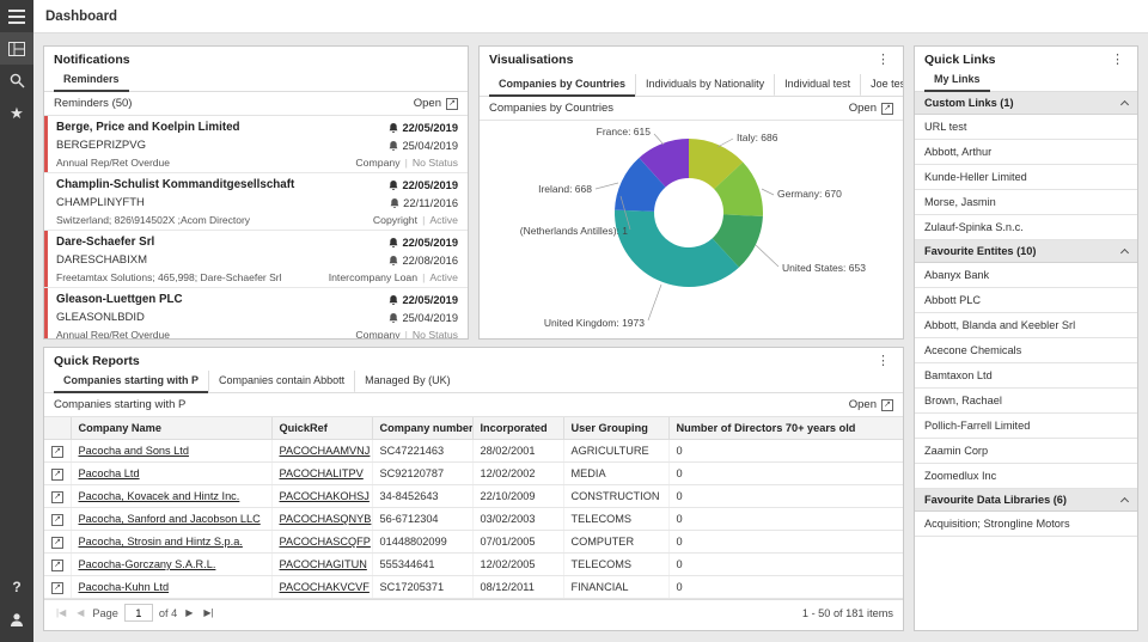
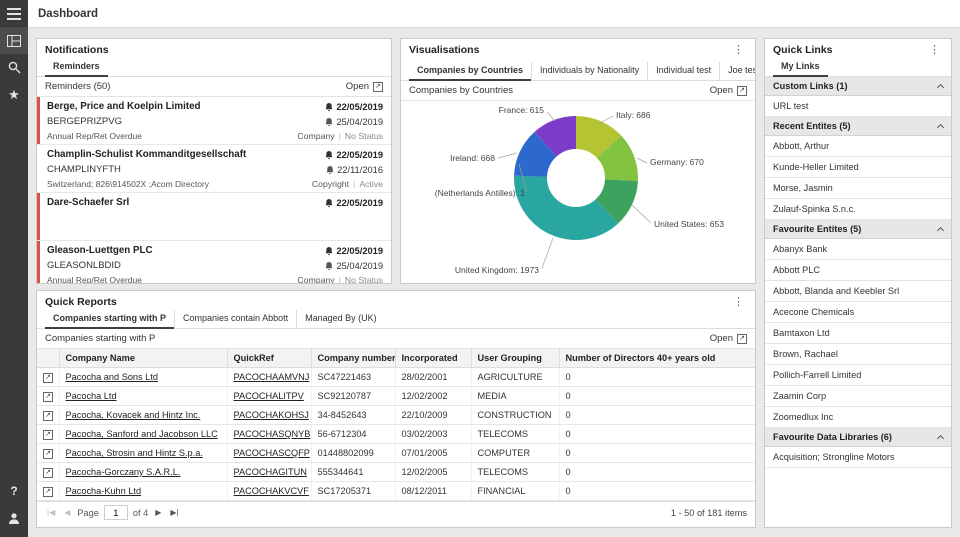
  ★
  ?
  Dashboard
  Notifications
  Reminders
  Reminders (50)
  Open
  Berge, Price and Koelpin Limited
  22/05/2019
  BERGEPRIZPVG
  25/04/2019
  Annual Rep/Ret Overdue
  Company | No Status
  Champlin-Schulist Kommanditgesellschaft
  22/05/2019
  CHAMPLINYFTH
  22/11/2016
  Switzerland; 826\914502X ;Acom Directory
  Copyright | Active
  Dare-Schaefer Srl
  22/05/2019
- DARESCHABIXM
- 22/08/2016
- Freetamtax Solutions; 465,998; Dare-Schaefer Srl
- Intercompany Loan | Active
  Gleason-Luettgen PLC
  22/05/2019
  GLEASONLBDID
  25/04/2019
  Annual Rep/Ret Overdue
  Company | No Status
  Visualisations
  ⋮
  Companies by Countries
  Individuals by Nationality
  Individual test
  Joe tes
  Companies by Countries
  Open
  Italy: 686
  Germany: 670
  United States: 653
  United Kingdom: 1973
  Ireland: 668
  (Netherlands Antilles): 1
  France: 615
  Quick Reports
  ⋮
  Companies starting with P
  Companies contain Abbott
  Managed By (UK)
  Companies starting with P
  Open
- 	Company Name	QuickRef	Company number	Incorporated	User Grouping	Number of Directors 70+ years old
+ 	Company Name	QuickRef	Company number	Incorporated	User Grouping	Number of Directors 40+ years old
  	Pacocha and Sons Ltd	PACOCHAAMVNJ	SC47221463	28/02/2001	AGRICULTURE	0
  	Pacocha Ltd	PACOCHALITPV	SC92120787	12/02/2002	MEDIA	0
  	Pacocha, Kovacek and Hintz Inc.	PACOCHAKOHSJ	34-8452643	22/10/2009	CONSTRUCTION	0
  	Pacocha, Sanford and Jacobson LLC	PACOCHASQNYB	56-6712304	03/02/2003	TELECOMS	0
  	Pacocha, Strosin and Hintz S.p.a.	PACOCHASCQFP	01448802099	07/01/2005	COMPUTER	0
  	Pacocha-Gorczany S.A.R.L.	PACOCHAGITUN	555344641	12/02/2005	TELECOMS	0
  	Pacocha-Kuhn Ltd	PACOCHAKVCVF	SC17205371	08/12/2011	FINANCIAL	0
  |◀
  ◀
  Page
  1
  of 4
  ▶
  ▶|
  1 - 50 of 181 items
  Quick Links
  ⋮
  My Links
  Custom Links (1)
  URL test
+ Recent Entites (5)
  Abbott, Arthur
  Kunde-Heller Limited
  Morse, Jasmin
  Zulauf-Spinka S.n.c.
- Favourite Entites (10)
+ Favourite Entites (5)
  Abanyx Bank
  Abbott PLC
  Abbott, Blanda and Keebler Srl
  Acecone Chemicals
  Bamtaxon Ltd
  Brown, Rachael
  Pollich-Farrell Limited
  Zaamin Corp
  Zoomedlux Inc
  Favourite Data Libraries (6)
  Acquisition; Strongline Motors
